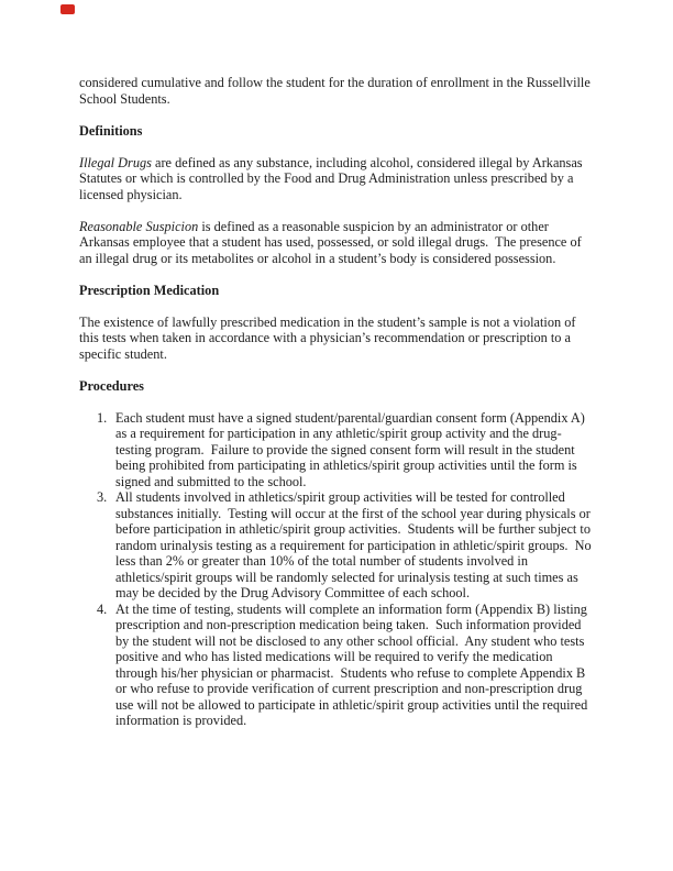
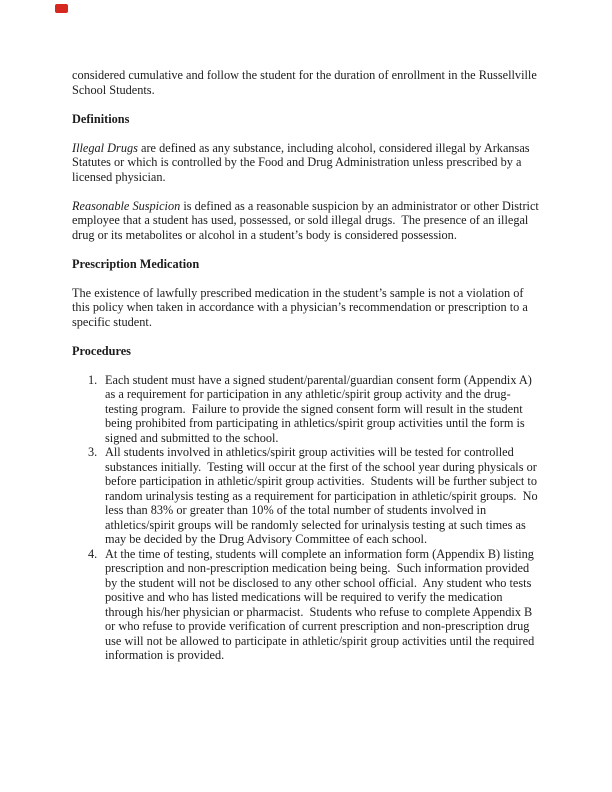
  considered cumulative and follow the student for the duration of enrollment in the Russellville School Students.
  Definitions
  Illegal Drugs are defined as any substance, including alcohol, considered illegal by Arkansas Statutes or which is controlled by the Food and Drug Administration unless prescribed by a licensed physician.
- Reasonable Suspicion is defined as a reasonable suspicion by an administrator or other Arkansas employee that a student has used, possessed, or sold illegal drugs. The presence of an illegal drug or its metabolites or alcohol in a student’s body is considered possession.
+ Reasonable Suspicion is defined as a reasonable suspicion by an administrator or other District employee that a student has used, possessed, or sold illegal drugs. The presence of an illegal drug or its metabolites or alcohol in a student’s body is considered possession.
  Prescription Medication
- The existence of lawfully prescribed medication in the student’s sample is not a violation of this tests when taken in accordance with a physician’s recommendation or prescription to a specific student.
+ The existence of lawfully prescribed medication in the student’s sample is not a violation of this policy when taken in accordance with a physician’s recommendation or prescription to a specific student.
  Procedures
  1.
  Each student must have a signed student/parental/guardian consent form (Appendix A) as a requirement for participation in any athletic/spirit group activity and the drug-testing program. Failure to provide the signed consent form will result in the student being prohibited from participating in athletics/spirit group activities until the form is signed and submitted to the school.
  3.
- All students involved in athletics/spirit group activities will be tested for controlled substances initially. Testing will occur at the first of the school year during physicals or before participation in athletic/spirit group activities. Students will be further subject to random urinalysis testing as a requirement for participation in athletic/spirit groups. No less than 2% or greater than 10% of the total number of students involved in athletics/spirit groups will be randomly selected for urinalysis testing at such times as may be decided by the Drug Advisory Committee of each school.
+ All students involved in athletics/spirit group activities will be tested for controlled substances initially. Testing will occur at the first of the school year during physicals or before participation in athletic/spirit group activities. Students will be further subject to random urinalysis testing as a requirement for participation in athletic/spirit groups. No less than 83% or greater than 10% of the total number of students involved in athletics/spirit groups will be randomly selected for urinalysis testing at such times as may be decided by the Drug Advisory Committee of each school.
  4.
- At the time of testing, students will complete an information form (Appendix B) listing prescription and non-prescription medication being taken. Such information provided by the student will not be disclosed to any other school official. Any student who tests positive and who has listed medications will be required to verify the medication through his/her physician or pharmacist. Students who refuse to complete Appendix B or who refuse to provide verification of current prescription and non-prescription drug use will not be allowed to participate in athletic/spirit group activities until the required information is provided.
+ At the time of testing, students will complete an information form (Appendix B) listing prescription and non-prescription medication being being. Such information provided by the student will not be disclosed to any other school official. Any student who tests positive and who has listed medications will be required to verify the medication through his/her physician or pharmacist. Students who refuse to complete Appendix B or who refuse to provide verification of current prescription and non-prescription drug use will not be allowed to participate in athletic/spirit group activities until the required information is provided.
